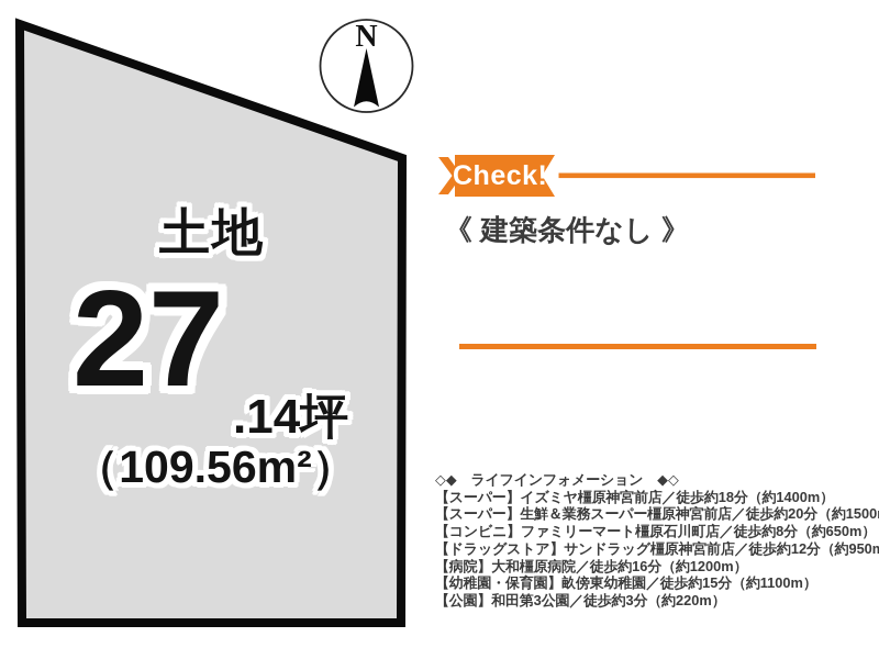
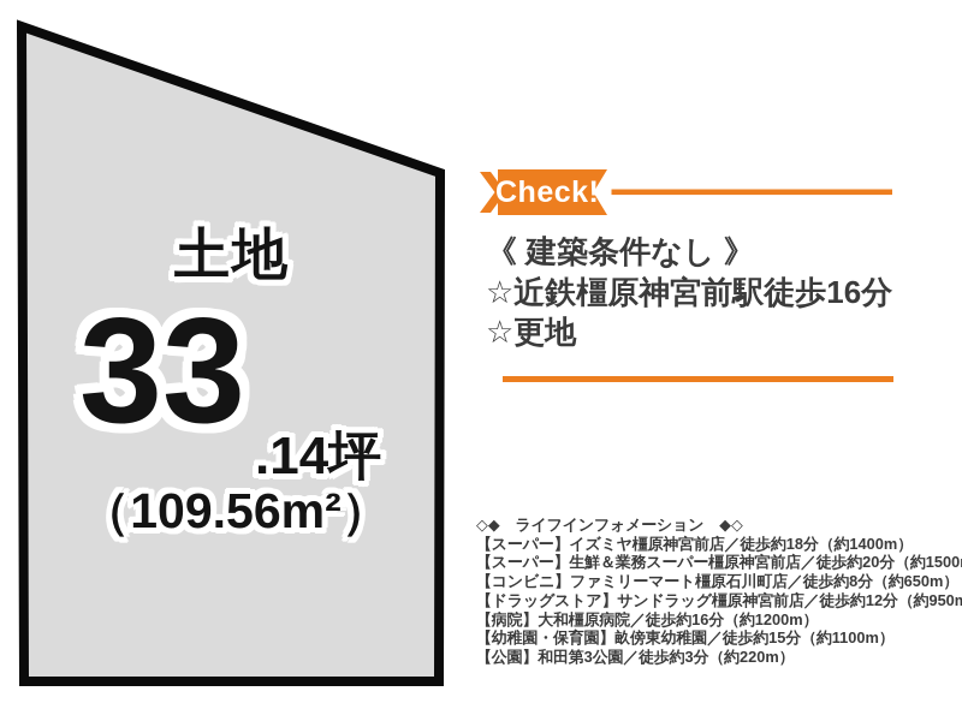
- N
  土地
- 27
+ 33
  .14坪
  （109.56m²）
  Check!
  《 建築条件なし 》
+ ☆近鉄橿原神宮前駅徒歩16分
+ ☆更地
  ◇◆ ライフインフォメーション ◆◇
  【スーパー】イズミヤ橿原神宮前店／徒歩約18分（約1400m）
  【スーパー】生鮮＆業務スーパー橿原神宮前店／徒歩約20分（約1500
  【コンビニ】ファミリーマート橿原石川町店／徒歩約8分（約650m）
  【ドラッグストア】サンドラッグ橿原神宮前店／徒歩約12分（約950m
  【病院】大和橿原病院／徒歩約16分（約1200m）
  【幼稚園・保育園】畝傍東幼稚園／徒歩約15分（約1100m）
  【公園】和田第3公園／徒歩約3分（約220m）
